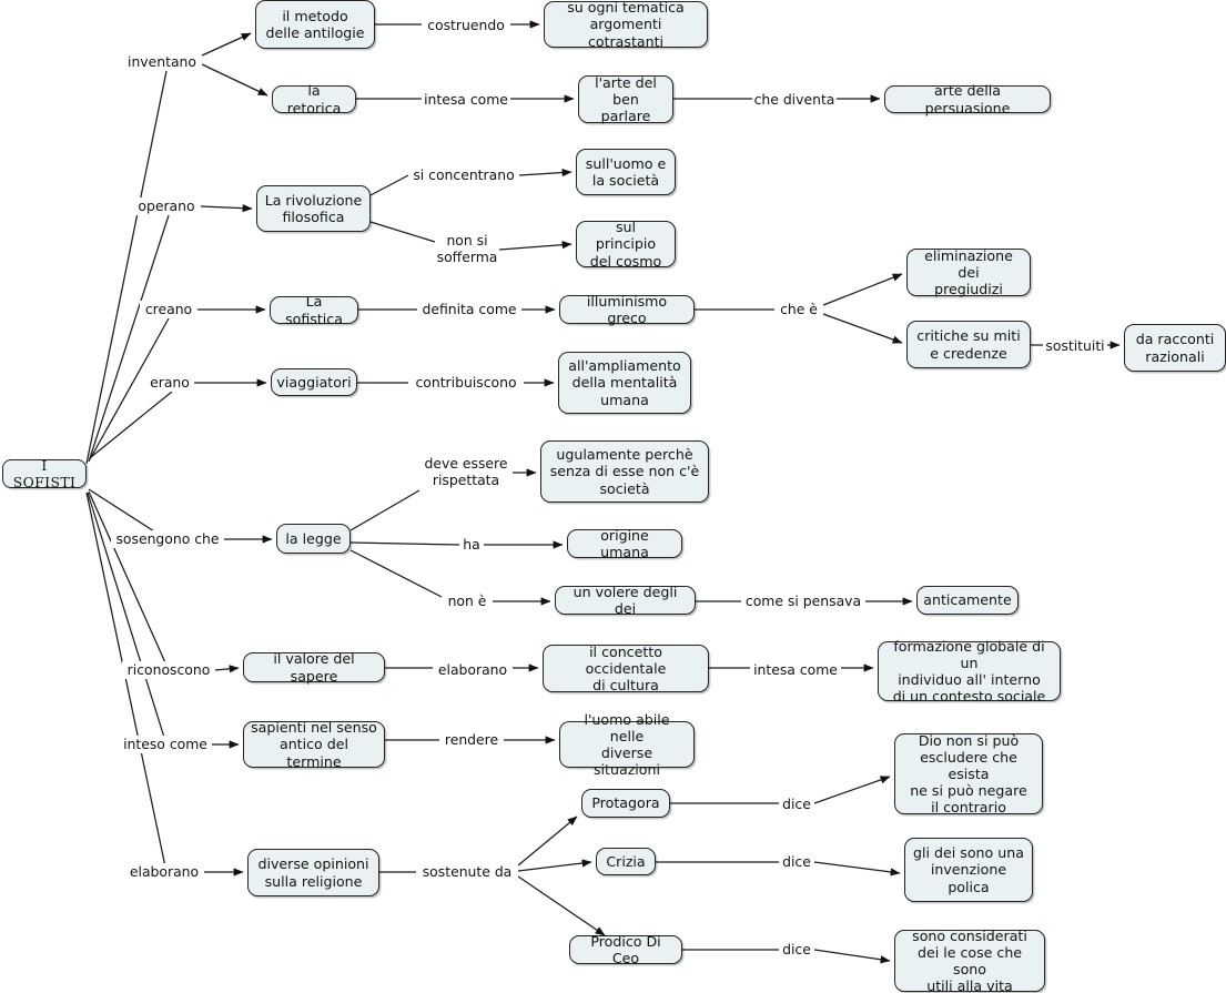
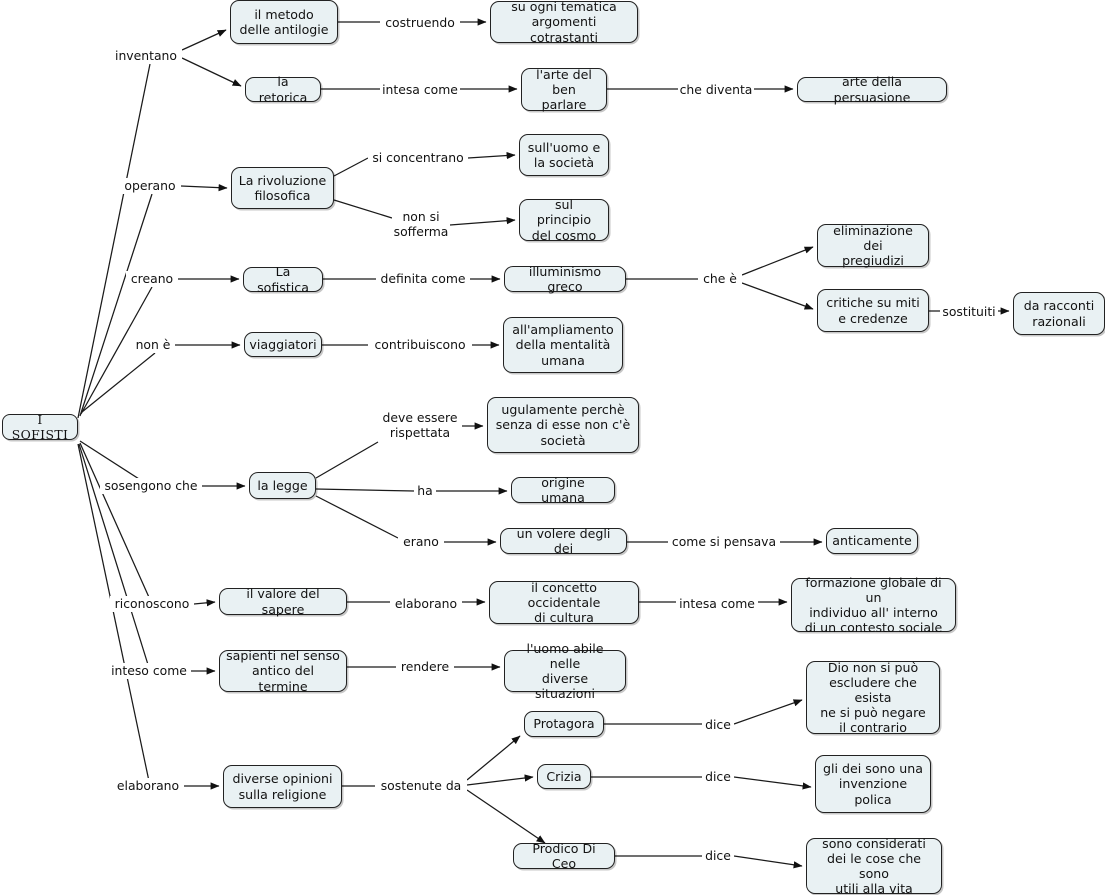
  I SOFISTI
  il metodo
  delle antilogie
  su ogni tematica
  argomenti cotrastanti
  la retorica
  l'arte del
  ben parlare
  arte della persuasione
  La rivoluzione
  filosofica
  sull'uomo e
  la società
  sul principio
  del cosmo
  La sofistica
  illuminismo greco
  eliminazione dei
  pregiudizi
  critiche su miti
  e credenze
  da racconti
  razionali
  viaggiatori
  all'ampliamento
  della mentalità
  umana
  ugulamente perchè
  senza di esse non c'è
  società
  la legge
  origine umana
  un volere degli dei
  anticamente
  il valore del sapere
  il concetto occidentale
  di cultura
  formazione globale di un
  individuo all' interno
  di un contesto sociale
  sapienti nel senso
  antico del termine
  l'uomo abile nelle
  diverse situazioni
  diverse opinioni
  sulla religione
  Protagora
  Dio non si può
  escludere che esista
  ne si può negare
  il contrario
  Crizia
  gli dei sono una
  invenzione
  polica
  Prodico Di Ceo
  sono considerati
  dei le cose che sono
  utili alla vita
  inventano
  costruendo
  intesa come
  che diventa
  operano
  si concentrano
  non si
  sofferma
  creano
  definita come
  che è
  sostituiti
- erano
+ non è
  contribuiscono
  deve essere
  rispettata
  sosengono che
  ha
- non è
+ erano
  come si pensava
  riconoscono
  elaborano
  intesa come
  inteso come
  rendere
  elaborano
  sostenute da
  dice
  dice
  dice
